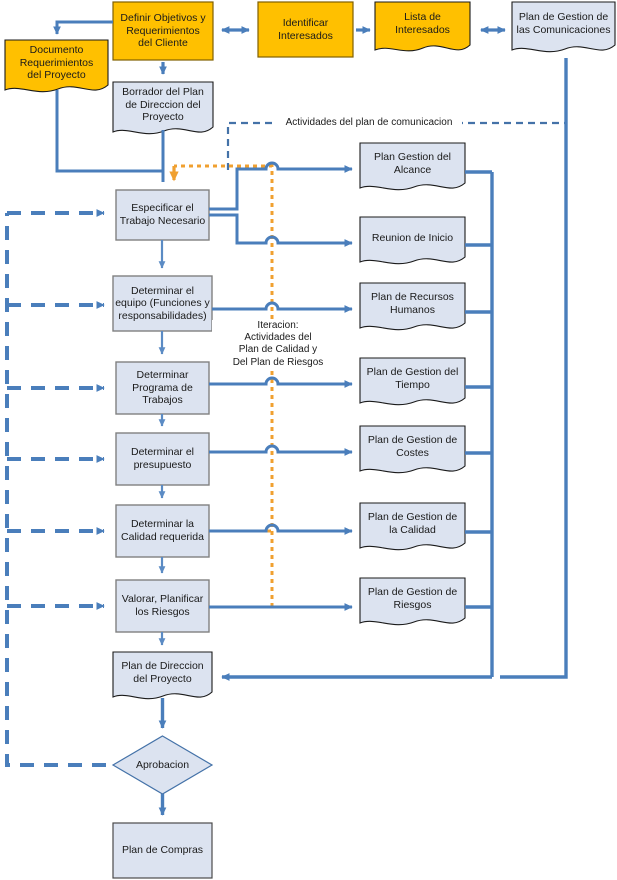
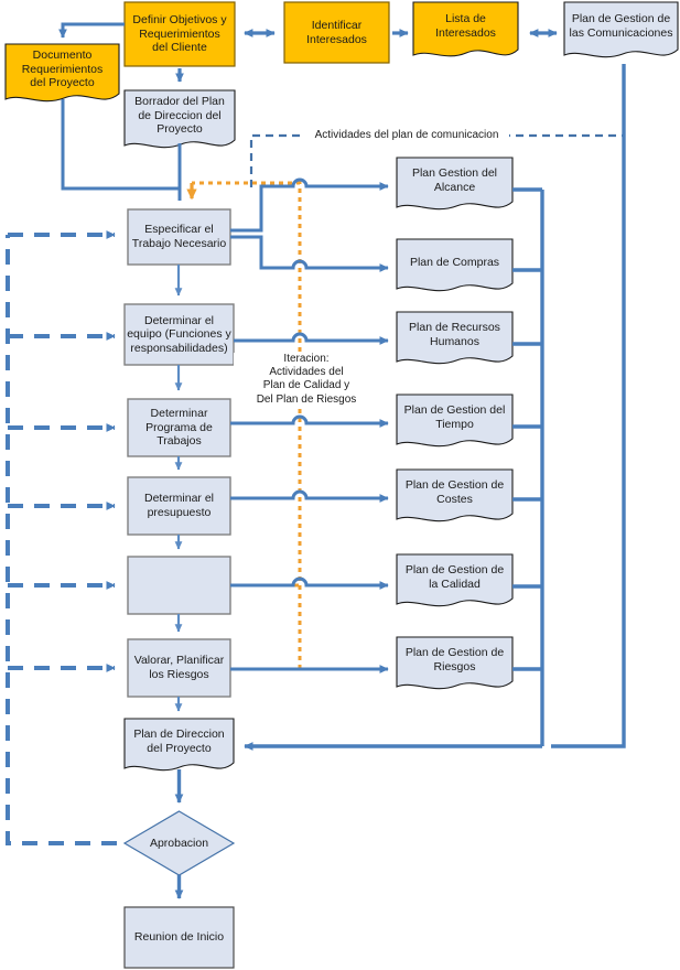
  Definir Objetivos y
  Requerimientos
  del Cliente
  Identificar
  Interesados
  Lista de
  Interesados
  Plan de Gestion de
  las Comunicaciones
  Documento
  Requerimientos
  del Proyecto
  Borrador del Plan
  de Direccion del
  Proyecto
  Especificar el
  Trabajo Necesario
  Determinar el
  equipo (Funciones y
  responsabilidades)
  Determinar
  Programa de
  Trabajos
  Determinar el
  presupuesto
- Determinar la
- Calidad requerida
  Valorar, Planificar
  los Riesgos
  Plan de Direccion
  del Proyecto
  Aprobacion
- Plan de Compras
+ Reunion de Inicio
  Plan Gestion del
  Alcance
- Reunion de Inicio
+ Plan de Compras
  Plan de Recursos
  Humanos
  Plan de Gestion del
  Tiempo
  Plan de Gestion de
  Costes
  Plan de Gestion de
  la Calidad
  Plan de Gestion de
  Riesgos
  Actividades del plan de comunicacion
  Iteracion:
  Actividades del
  Plan de Calidad y
  Del Plan de Riesgos
